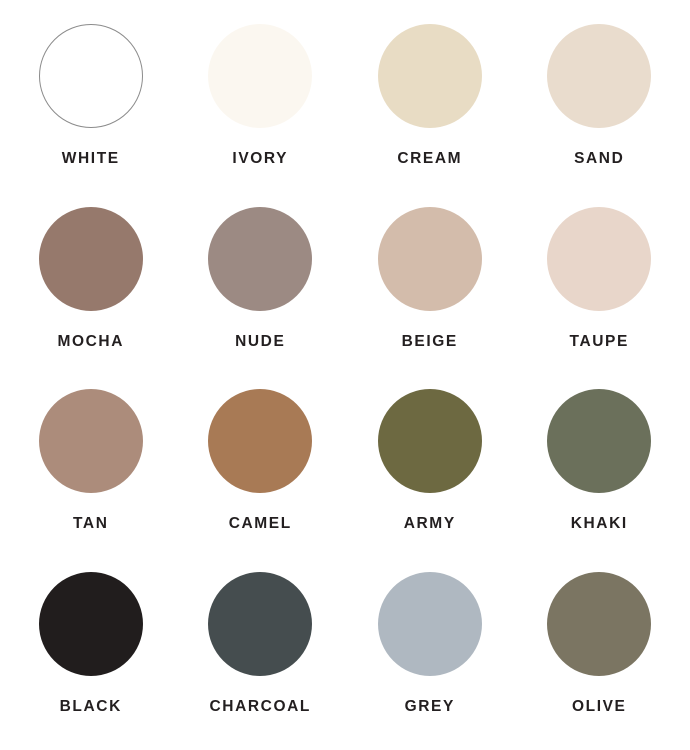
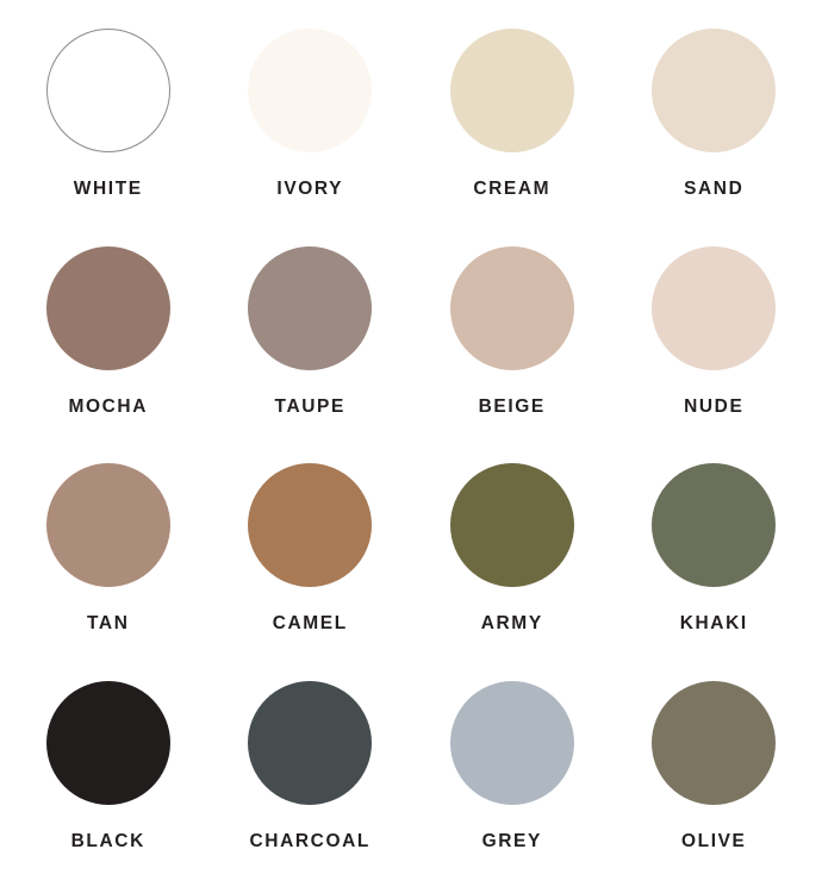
  WHITE
  IVORY
  CREAM
  SAND
  MOCHA
- NUDE
+ TAUPE
  BEIGE
- TAUPE
+ NUDE
  TAN
  CAMEL
  ARMY
  KHAKI
  BLACK
  CHARCOAL
  GREY
  OLIVE
